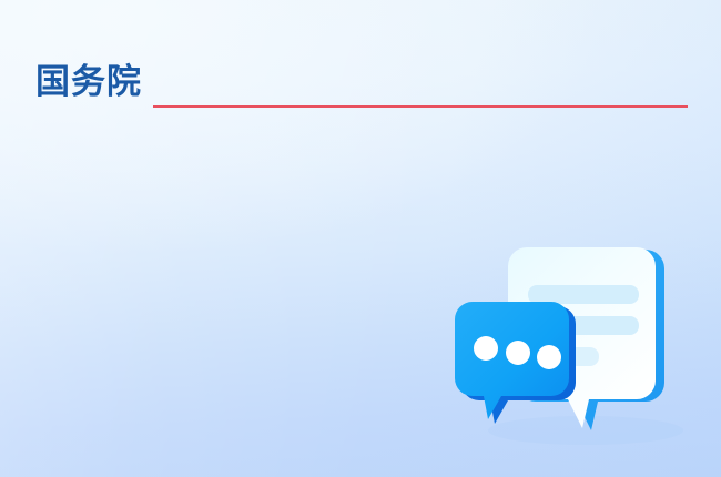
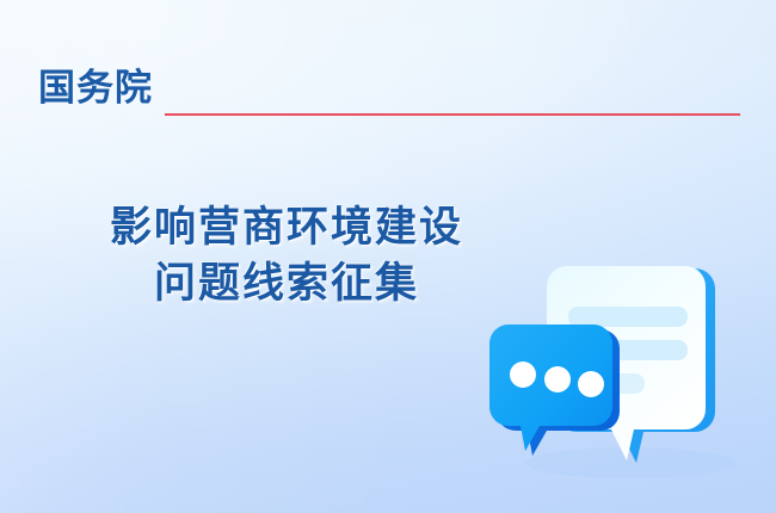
  国务院
+ 影响营商环境建设
+ 问题线索征集
